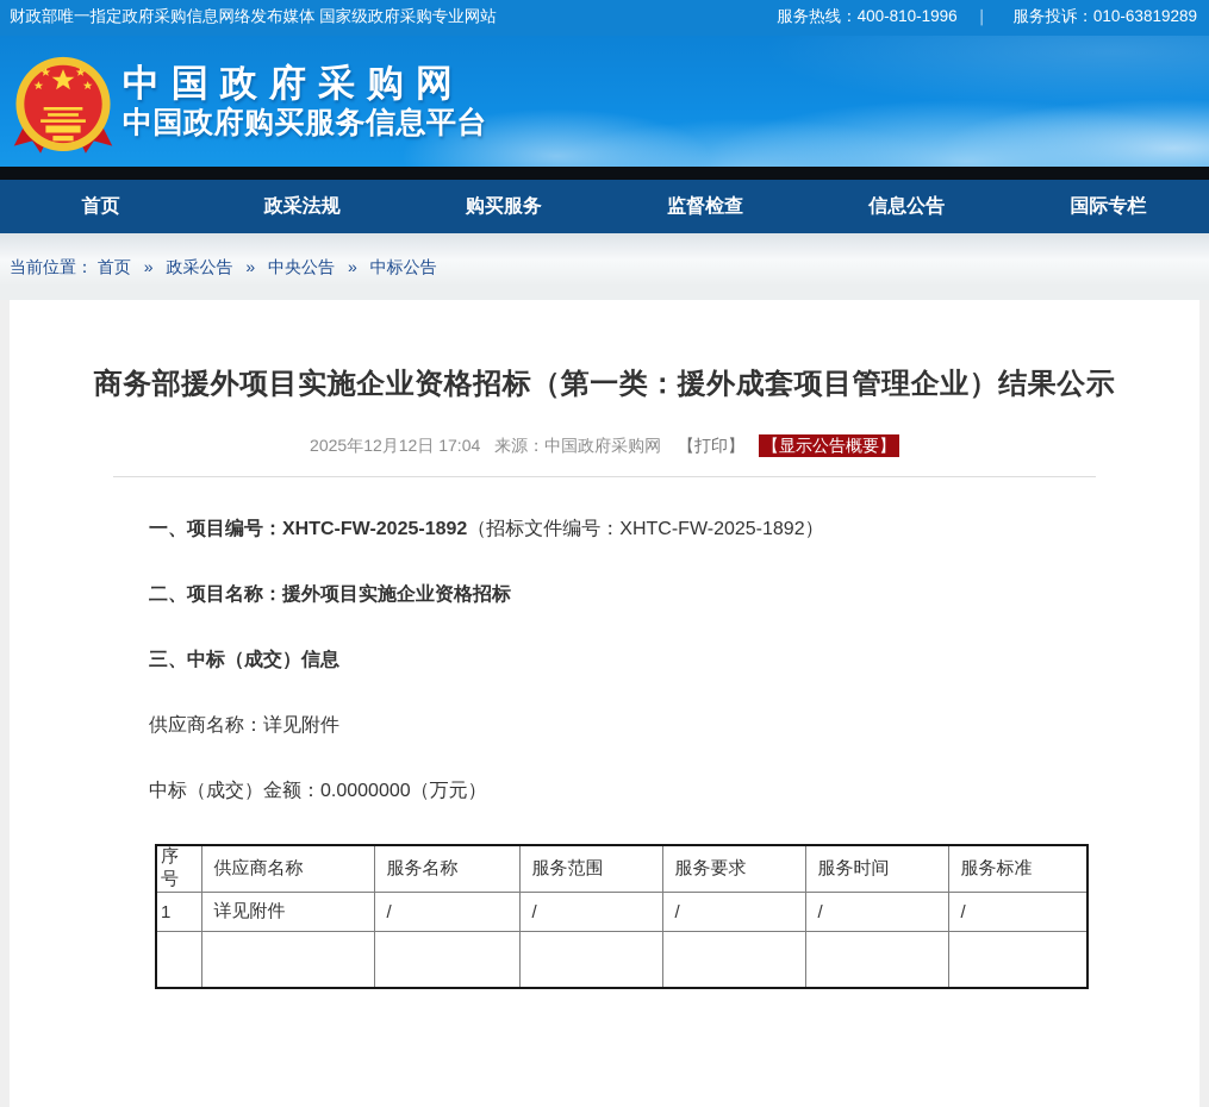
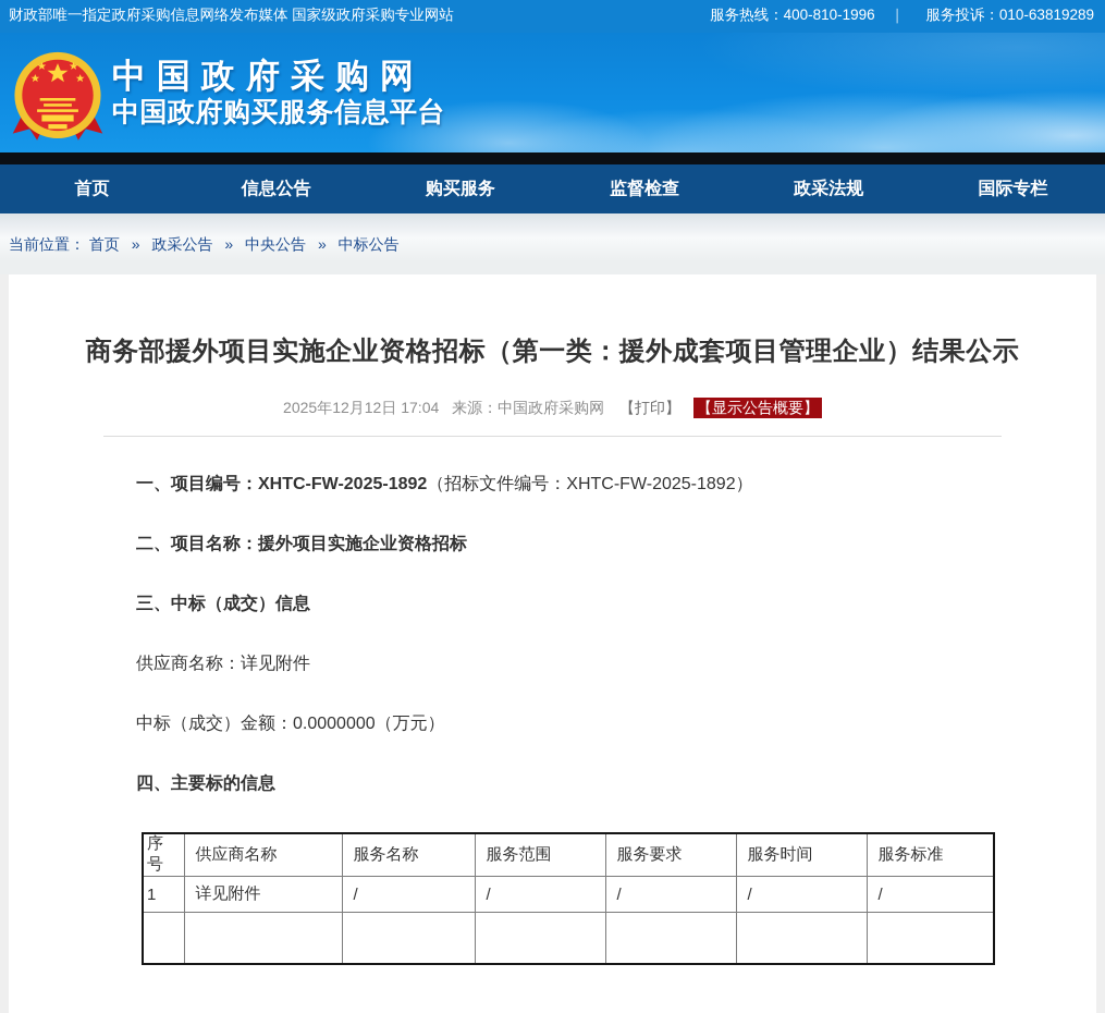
  财政部唯一指定政府采购信息网络发布媒体 国家级政府采购专业网站
  服务热线：400-810-1996 ｜ 服务投诉：010-63819289
  中国政府采购网
  中国政府购买服务信息平台
  首页
- 政采法规
+ 信息公告
  购买服务
  监督检查
- 信息公告
+ 政采法规
  国际专栏
  当前位置： 首页 » 政采公告 » 中央公告 » 中标公告
  商务部援外项目实施企业资格招标（第一类：援外成套项目管理企业）结果公示
  2025年12月12日 17:04 来源：中国政府采购网 【打印】 【显示公告概要】
  一、项目编号：XHTC-FW-2025-1892（招标文件编号：XHTC-FW-2025-1892）
  二、项目名称：援外项目实施企业资格招标
  三、中标（成交）信息
  供应商名称：详见附件
  中标（成交）金额：0.0000000（万元）
+ 四、主要标的信息
  序号	供应商名称	服务名称	服务范围	服务要求	服务时间	服务标准
  1	详见附件	/	/	/	/	/
